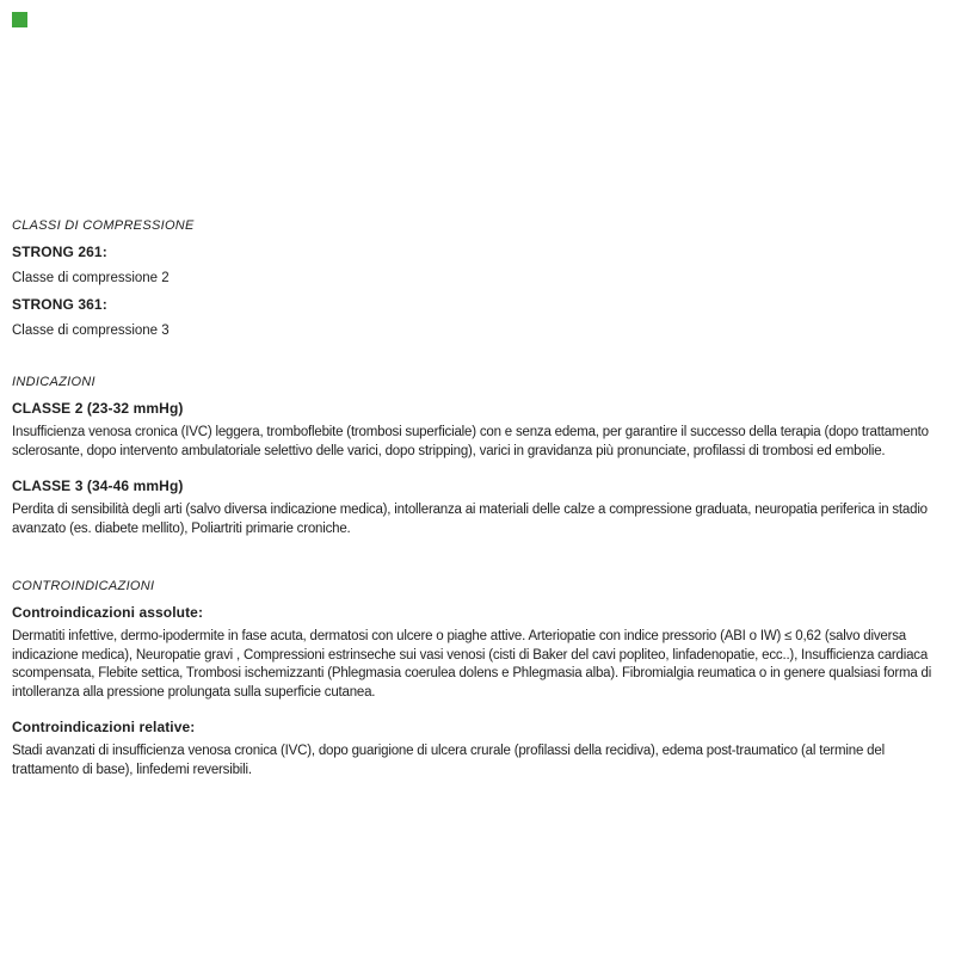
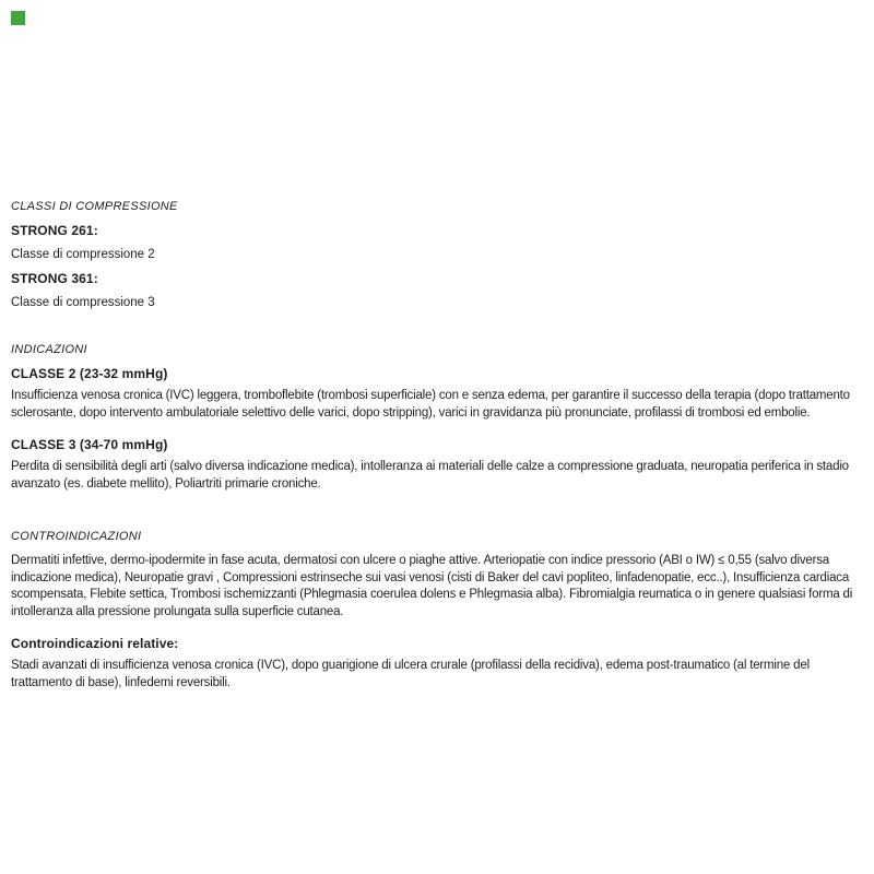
  CLASSI DI COMPRESSIONE
  STRONG 261:
  Classe di compressione 2
  STRONG 361:
  Classe di compressione 3
  INDICAZIONI
  CLASSE 2 (23-32 mmHg)
  Insufficienza venosa cronica (IVC) leggera, tromboflebite (trombosi superficiale) con e senza edema, per garantire il successo della terapia (dopo trattamento sclerosante, dopo intervento ambulatoriale selettivo delle varici, dopo stripping), varici in gravidanza più pronunciate, profilassi di trombosi ed embolie.
- CLASSE 3 (34-46 mmHg)
+ CLASSE 3 (34-70 mmHg)
  Perdita di sensibilità degli arti (salvo diversa indicazione medica), intolleranza ai materiali delle calze a compressione graduata, neuropatia periferica in stadio avanzato (es. diabete mellito), Poliartriti primarie croniche.
  CONTROINDICAZIONI
- Controindicazioni assolute:
- Dermatiti infettive, dermo-ipodermite in fase acuta, dermatosi con ulcere o piaghe attive. Arteriopatie con indice pressorio (ABI o IW) ≤ 0,62 (salvo diversa indicazione medica), Neuropatie gravi , Compressioni estrinseche sui vasi venosi (cisti di Baker del cavi popliteo, linfadenopatie, ecc..), Insufficienza cardiaca scompensata, Flebite settica, Trombosi ischemizzanti (Phlegmasia coerulea dolens e Phlegmasia alba). Fibromialgia reumatica o in genere qualsiasi forma di intolleranza alla pressione prolungata sulla superficie cutanea.
+ Dermatiti infettive, dermo-ipodermite in fase acuta, dermatosi con ulcere o piaghe attive. Arteriopatie con indice pressorio (ABI o IW) ≤ 0,55 (salvo diversa indicazione medica), Neuropatie gravi , Compressioni estrinseche sui vasi venosi (cisti di Baker del cavi popliteo, linfadenopatie, ecc..), Insufficienza cardiaca scompensata, Flebite settica, Trombosi ischemizzanti (Phlegmasia coerulea dolens e Phlegmasia alba). Fibromialgia reumatica o in genere qualsiasi forma di intolleranza alla pressione prolungata sulla superficie cutanea.
  Controindicazioni relative:
  Stadi avanzati di insufficienza venosa cronica (IVC), dopo guarigione di ulcera crurale (profilassi della recidiva), edema post-traumatico (al termine del trattamento di base), linfedemi reversibili.
